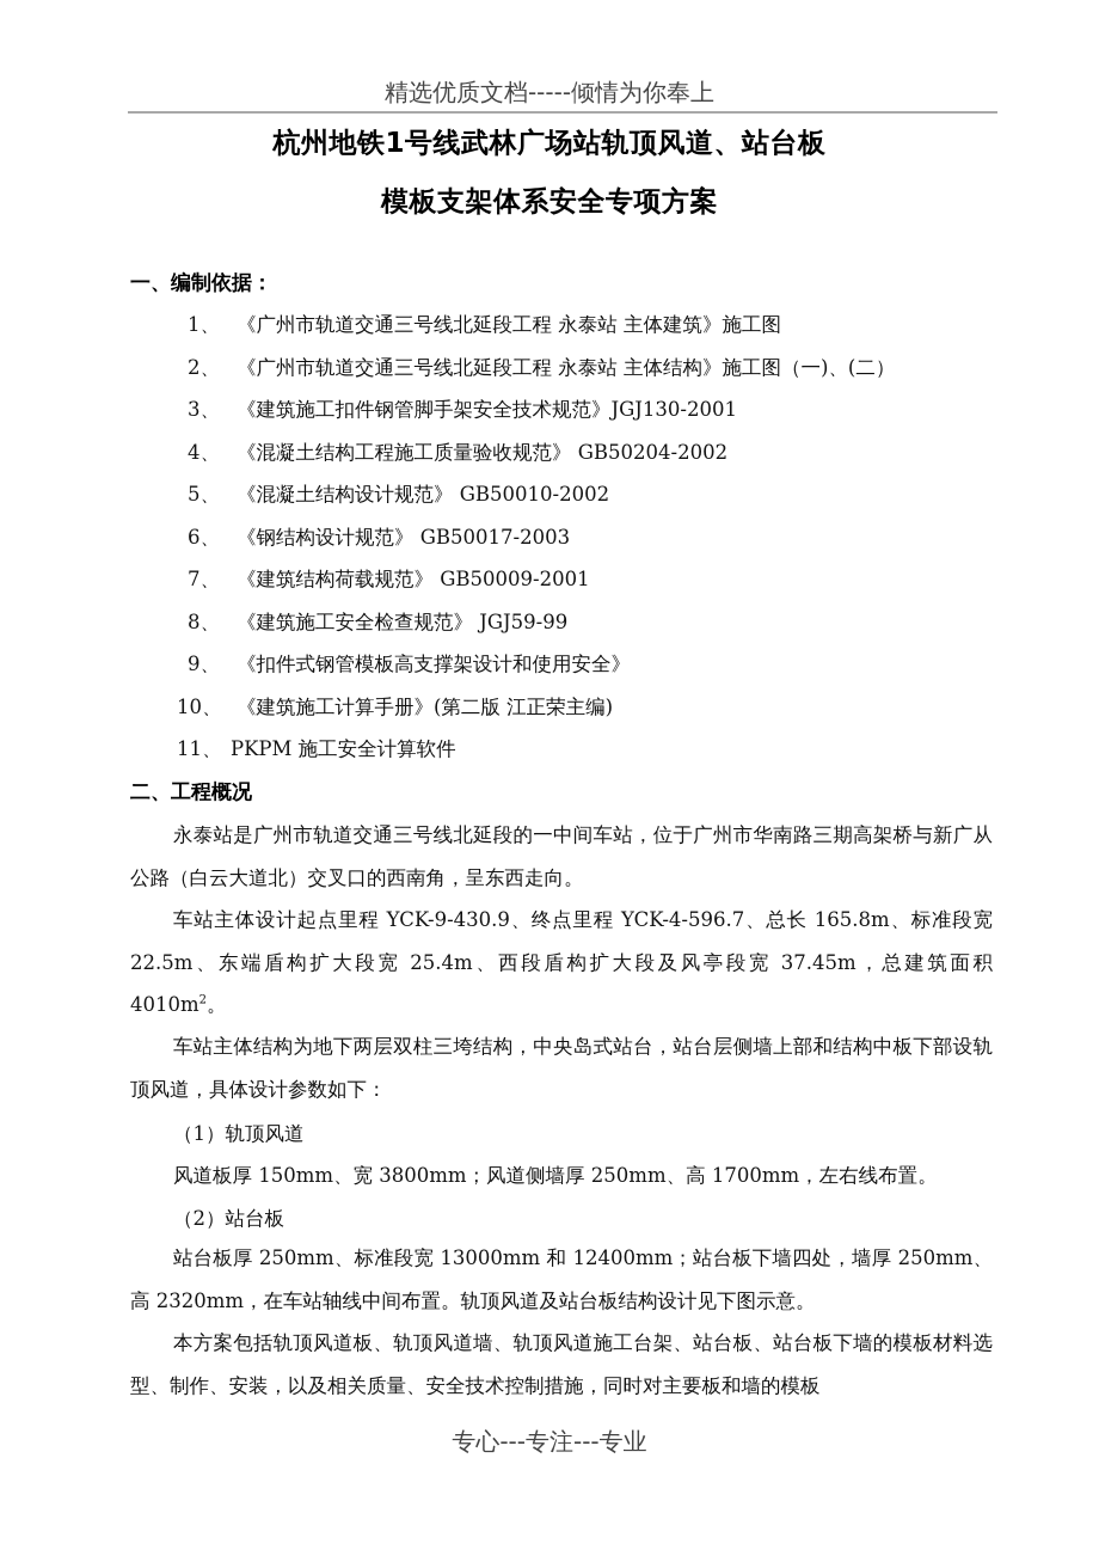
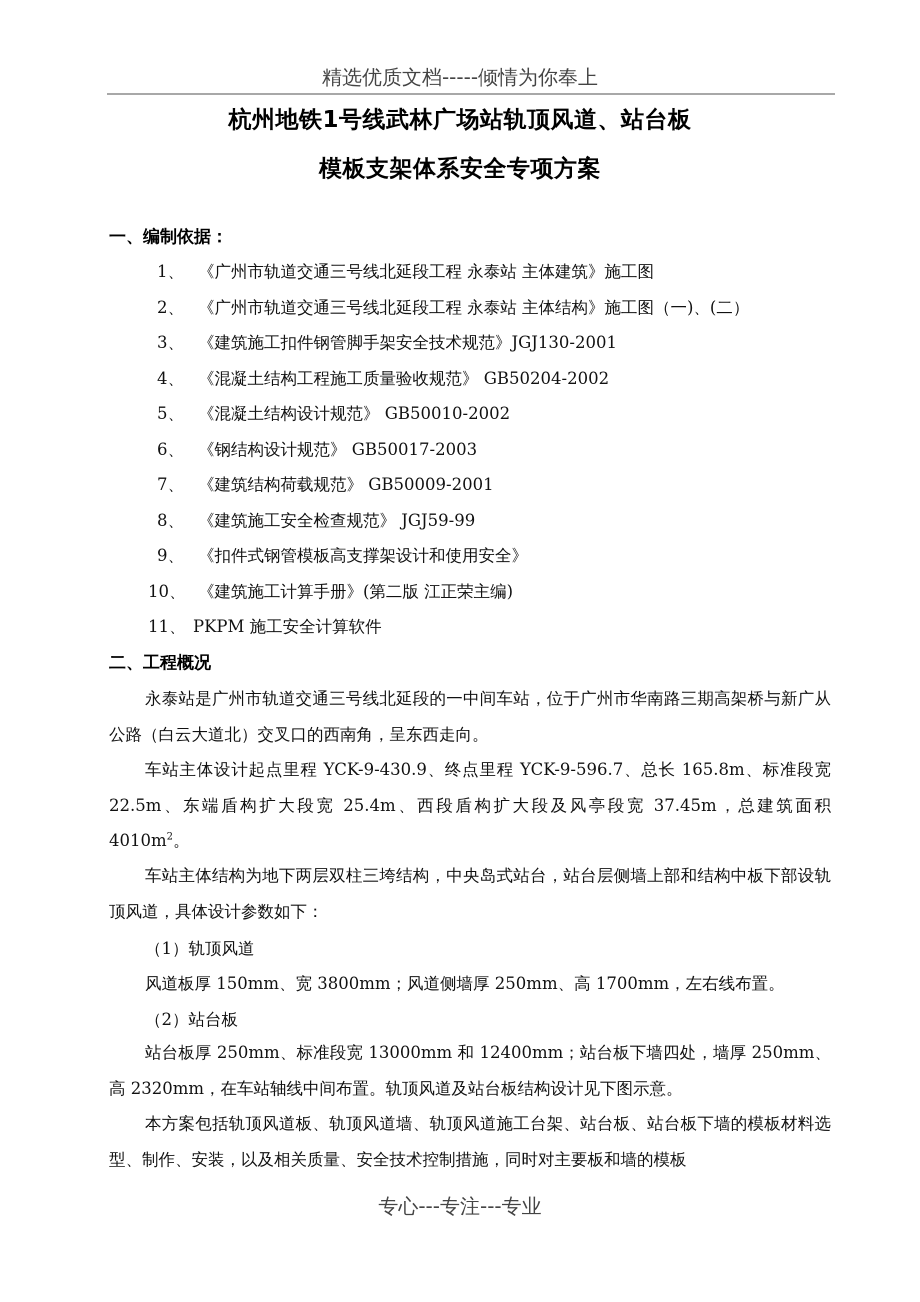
  精选优质文档-----倾情为你奉上
  杭州地铁1号线武林广场站轨顶风道、站台板
  模板支架体系安全专项方案
  一、编制依据：
  1、
  《广州市轨道交通三号线北延段工程 永泰站 主体建筑》施工图
  2、
  《广州市轨道交通三号线北延段工程 永泰站 主体结构》施工图（一)、(二）
  3、
  《建筑施工扣件钢管脚手架安全技术规范》JGJ130-2001
  4、
  《混凝土结构工程施工质量验收规范》 GB50204-2002
  5、
  《混凝土结构设计规范》 GB50010-2002
  6、
  《钢结构设计规范》 GB50017-2003
  7、
  《建筑结构荷载规范》 GB50009-2001
  8、
  《建筑施工安全检查规范》 JGJ59-99
  9、
  《扣件式钢管模板高支撑架设计和使用安全》
  10、
  《建筑施工计算手册》(第二版 江正荣主编)
  11、
  PKPM 施工安全计算软件
  二、工程概况
  永泰站是广州市轨道交通三号线北延段的一中间车站，位于广州市华南路三期高架桥与新广从公路（白云大道北）交叉口的西南角，呈东西走向。
- 车站主体设计起点里程 YCK-9-430.9、终点里程 YCK-4-596.7、总长 165.8m、标准段宽 22.5m、东端盾构扩大段宽 25.4m、西段盾构扩大段及风亭段宽 37.45m，总建筑面积 4010m2。
+ 车站主体设计起点里程 YCK-9-430.9、终点里程 YCK-9-596.7、总长 165.8m、标准段宽 22.5m、东端盾构扩大段宽 25.4m、西段盾构扩大段及风亭段宽 37.45m，总建筑面积 4010m2。
  车站主体结构为地下两层双柱三垮结构，中央岛式站台，站台层侧墙上部和结构中板下部设轨顶风道，具体设计参数如下：
  （1）轨顶风道
  风道板厚 150mm、宽 3800mm；风道侧墙厚 250mm、高 1700mm，左右线布置。
  （2）站台板
  站台板厚 250mm、标准段宽 13000mm 和 12400mm；站台板下墙四处，墙厚 250mm、高 2320mm，在车站轴线中间布置。轨顶风道及站台板结构设计见下图示意。
  本方案包括轨顶风道板、轨顶风道墙、轨顶风道施工台架、站台板、站台板下墙的模板材料选型、制作、安装，以及相关质量、安全技术控制措施，同时对主要板和墙的模板
  专心---专注---专业
